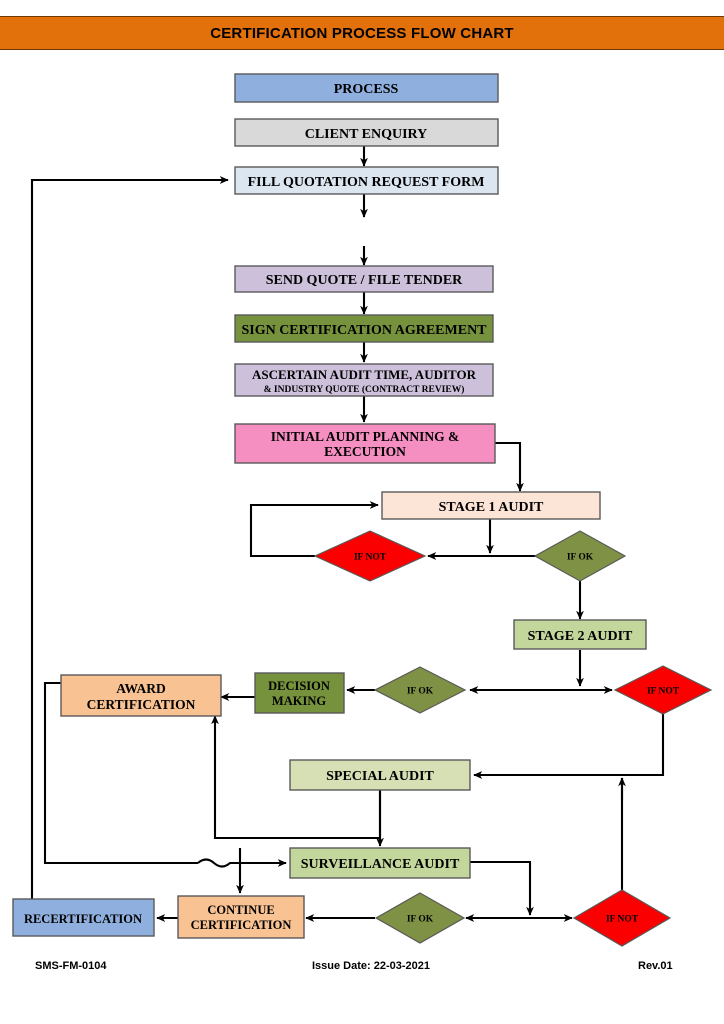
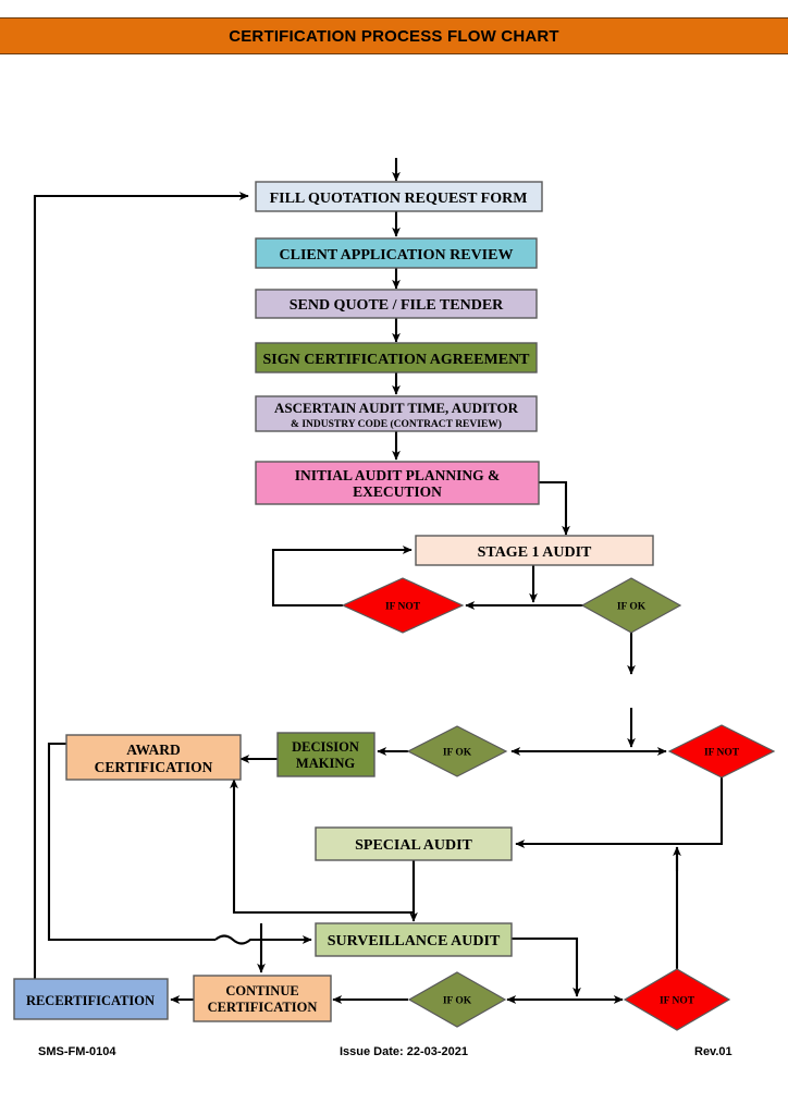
  CERTIFICATION PROCESS FLOW CHART
- PROCESS
- CLIENT ENQUIRY
  FILL QUOTATION REQUEST FORM
+ CLIENT APPLICATION REVIEW
  SEND QUOTE / FILE TENDER
  SIGN CERTIFICATION AGREEMENT
  ASCERTAIN AUDIT TIME, AUDITOR
- & INDUSTRY QUOTE (CONTRACT REVIEW)
+ & INDUSTRY CODE (CONTRACT REVIEW)
  INITIAL AUDIT PLANNING &
  EXECUTION
  STAGE 1 AUDIT
  IF NOT
  IF OK
- STAGE 2 AUDIT
  IF NOT
  IF OK
  DECISION
  MAKING
  AWARD
  CERTIFICATION
  SPECIAL AUDIT
  SURVEILLANCE AUDIT
  IF OK
  IF NOT
  CONTINUE
  CERTIFICATION
  RECERTIFICATION
  SMS-FM-0104
  Issue Date: 22-03-2021
  Rev.01
